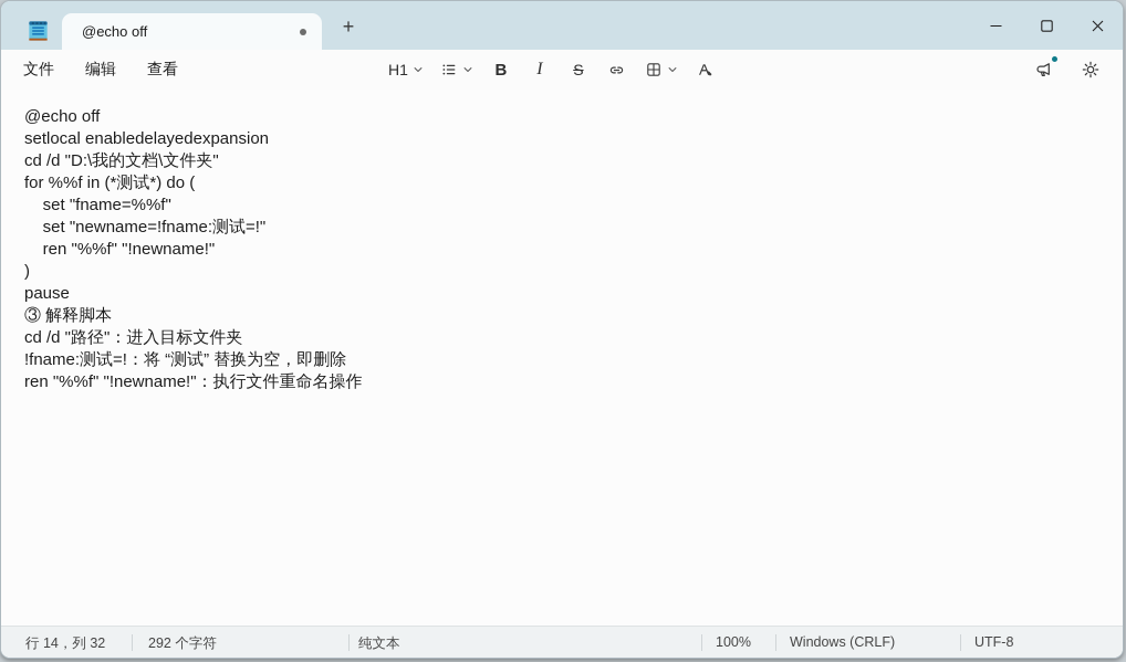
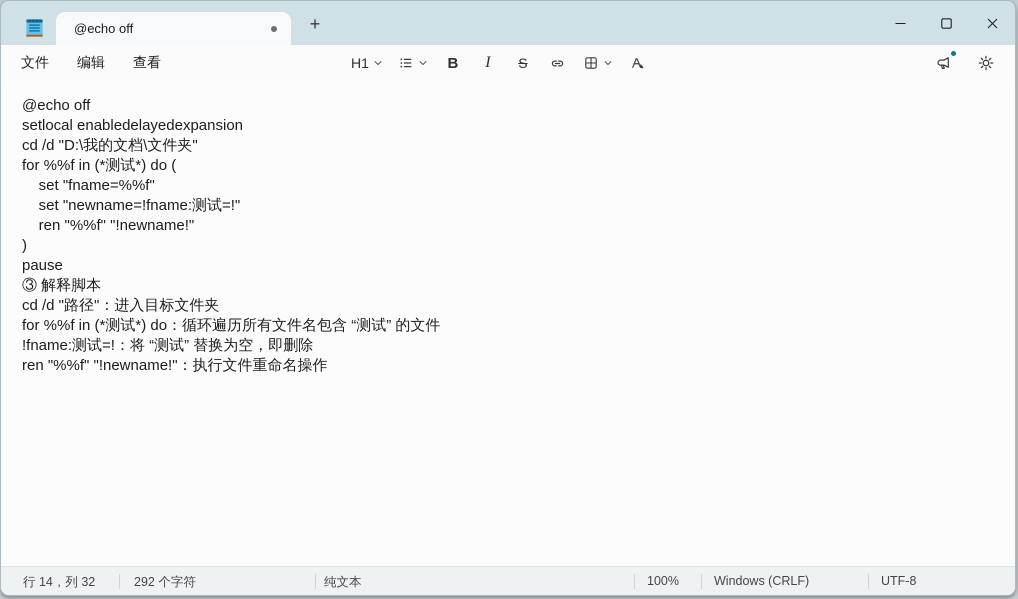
  @echo off
  +
  文件
  编辑
  查看
  H1
  B
  I
  S
  @echo off
  setlocal enabledelayedexpansion
  cd /d "D:\我的文档\文件夹"
  for %%f in (*测试*) do (
  set "fname=%%f"
  set "newname=!fname:测试=!"
  ren "%%f" "!newname!"
  )
  pause
  ③ 解释脚本
  cd /d "路径"：进入目标文件夹
+ for %%f in (*测试*) do：循环遍历所有文件名包含 “测试” 的文件
  !fname:测试=!：将 “测试” 替换为空，即删除
  ren "%%f" "!newname!"：执行文件重命名操作
  行 14，列 32
  292 个字符
  纯文本
  100%
  Windows (CRLF)
  UTF-8
